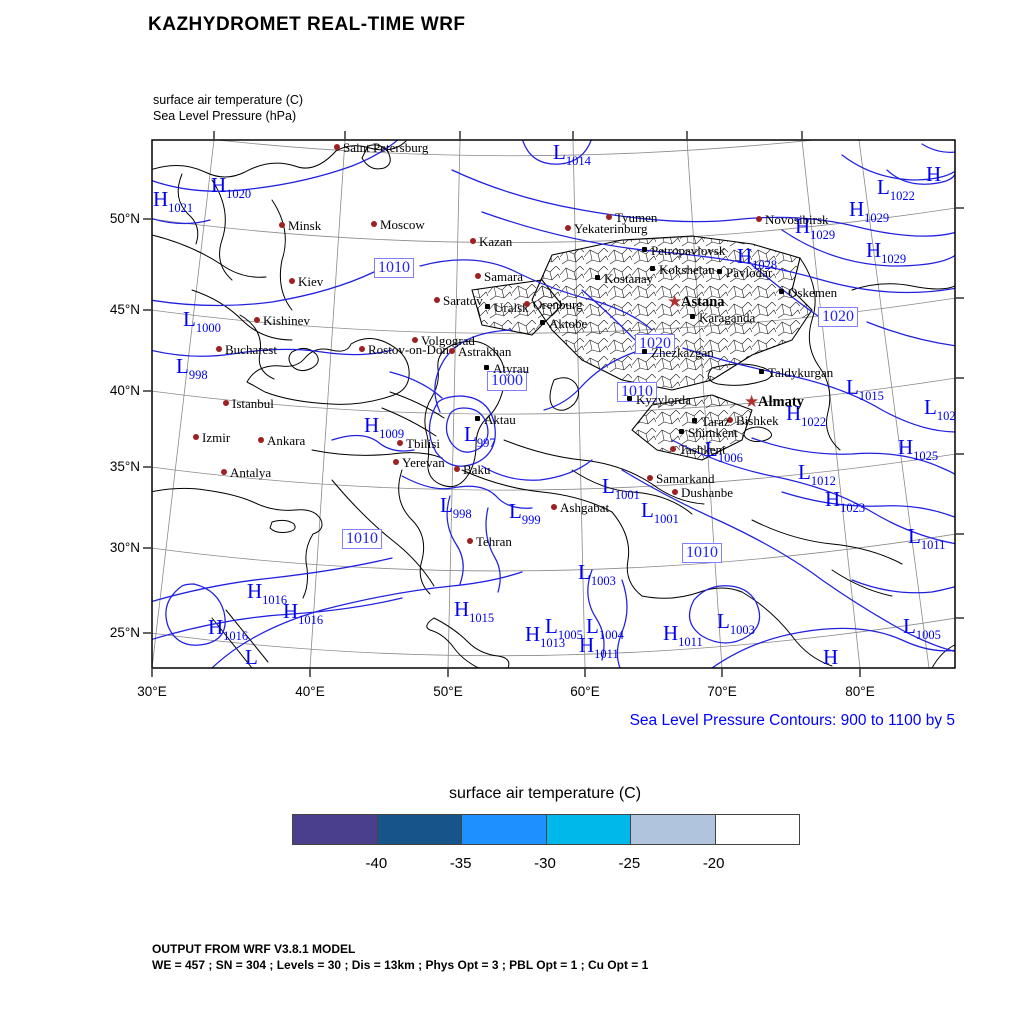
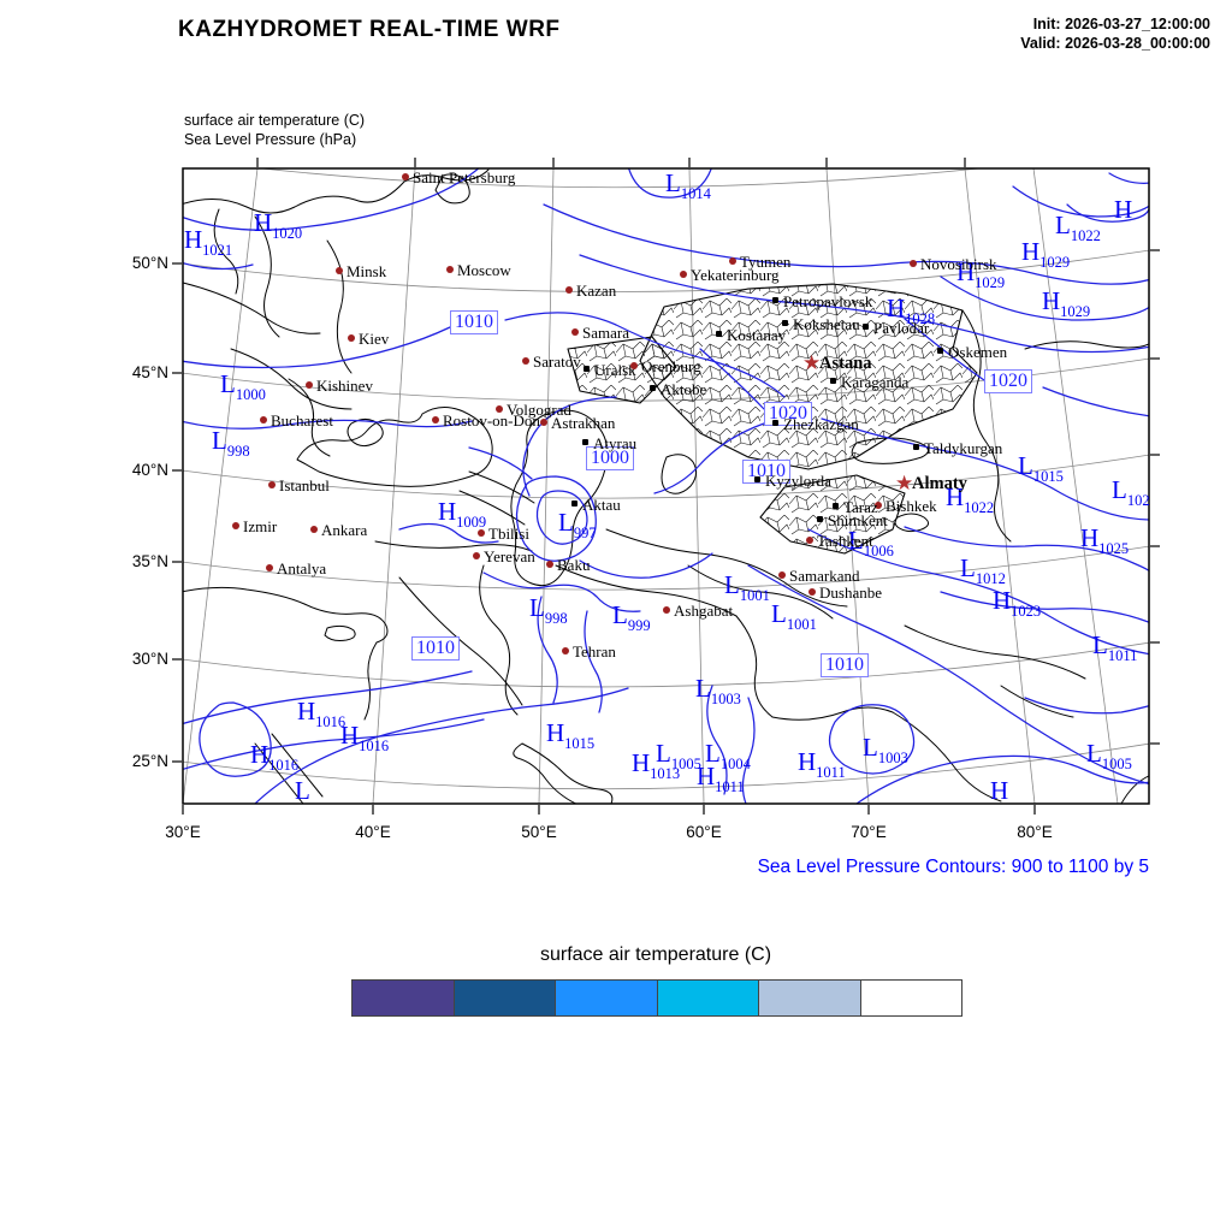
  KAZHYDROMET REAL-TIME WRF
+ Init: 2026-03-27_12:00:00
+ Valid: 2026-03-28_00:00:00
  surface air temperature (C)
  Sea Level Pressure (hPa)
  H1021
  H1020
  L1014
  L1022
  H1029
  H
  H1029
  H1029
  H1028
  L1000
  L998
  H1009
  L997
  L1015
  L102
  H1022
  L1006
  L1012
  H1023
  H1025
  L1001
  L1001
  L998
  L999
  L1011
  L1003
  L1003
  L1004
  L1005
  H1013
  H1016
  H1016
  H1016
  H1015
  H1011
  H1011
  L1005
  H
  L
  1010
  1010
  1020
  1020
  1000
  1010
  1010
  Saint Petersburg
  Minsk
  Moscow
  Kazan
  Tyumen
  Yekaterinburg
  Novosibirsk
  Kiev
  Samara
  Saratov
  Uralsk
  Orenburg
  Aktobe
  Kishinev
  Bucharest
  Volgograd
  Rostov-on-Don
  Astrakhan
  Atyrau
  Istanbul
  Izmir
  Ankara
  Antalya
  Tbilisi
  Yerevan
  Baku
  Aktau
  Ashgabat
  Tehran
  Samarkand
  Dushanbe
  Tashkent
  Bishkek
  Kyzylorda
  Zhezkazgan
  Karaganda
  Taldykurgan
  Taraz
  Shimkent
  Kostanay
  Kokshetau
  Petropavlovsk
  Pavlodar
  Oskemen
  ★
  Astana
  ★
  Almaty
  50°N
  45°N
  40°N
  35°N
  30°N
  25°N
  30°E
  40°E
  50°E
  60°E
  70°E
  80°E
  Sea Level Pressure Contours: 900 to 1100 by 5
  surface air temperature (C)
- -40
- -35
- -30
- -25
- -20
- OUTPUT FROM WRF V3.8.1 MODEL
- WE = 457 ; SN = 304 ; Levels = 30 ; Dis = 13km ; Phys Opt = 3 ; PBL Opt = 1 ; Cu Opt = 1
